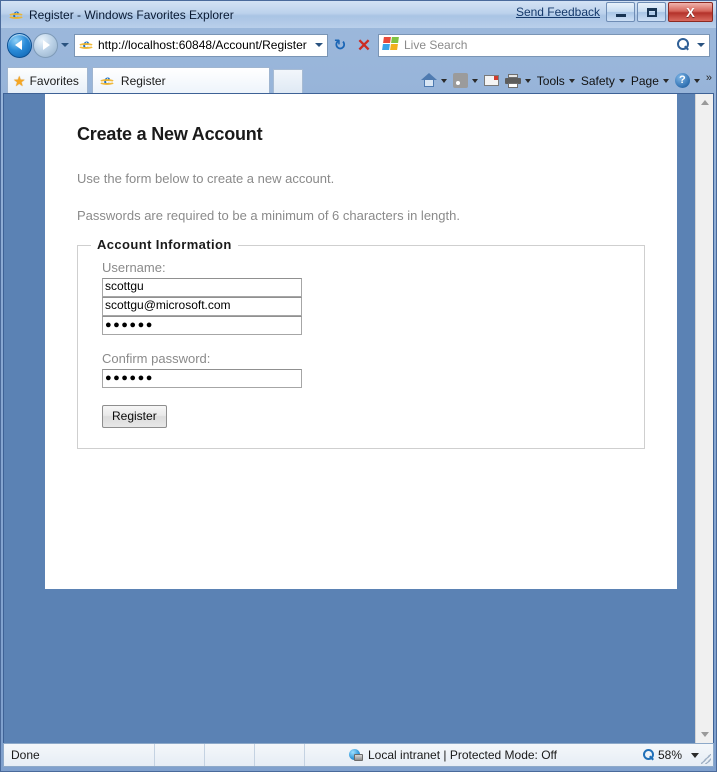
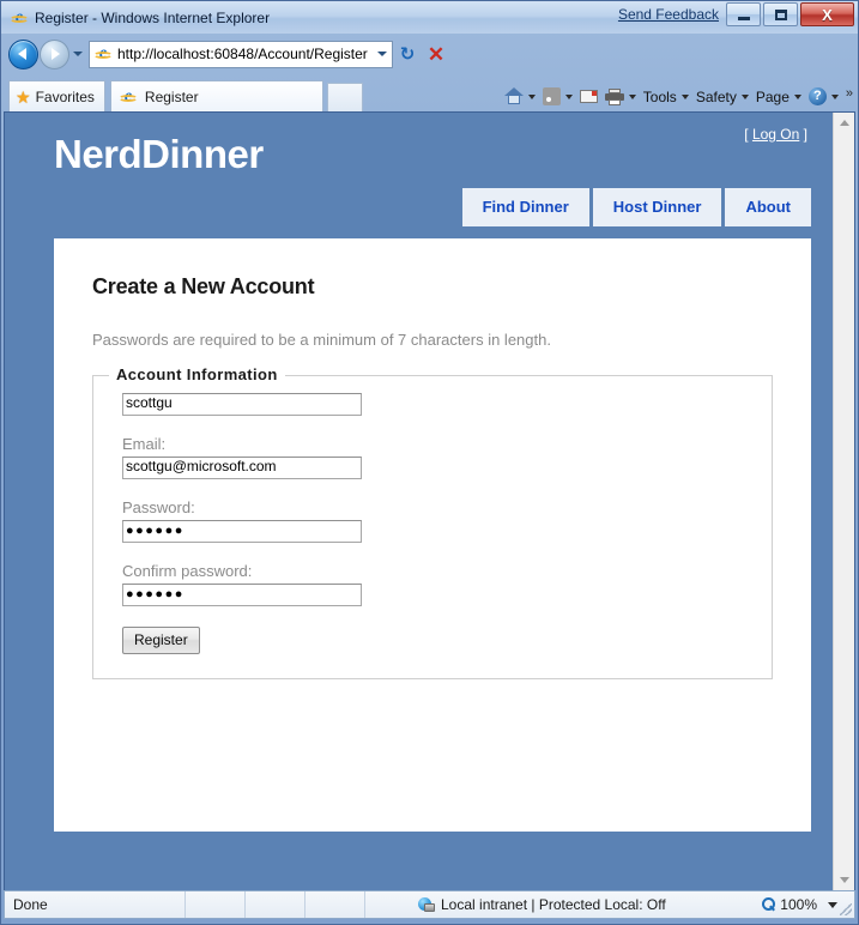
  e
- Register - Windows Favorites Explorer
+ Register - Windows Internet Explorer
  Send Feedback
  X
  e
  http://localhost:60848/Account/Register
  ↻
  ✕
- Live Search
  ★
  Favorites
  e
  Register
  Tools
  Safety
  Page
  ?
  »
+ NerdDinner
+ [ Log On ]
+ Find Dinner
+ Host Dinner
+ About
  Create a New Account
- Use the form below to create a new account.
- Passwords are required to be a minimum of 6 characters in length.
+ Passwords are required to be a minimum of 7 characters in length.
  Account Information
- Username:
  scottgu
+ Email:
  scottgu@microsoft.com
+ Password:
  ●●●●●●
  Confirm password:
  ●●●●●●
  Register
  Done
- Local intranet | Protected Mode: Off
+ Local intranet | Protected Local: Off
- 58%
+ 100%
